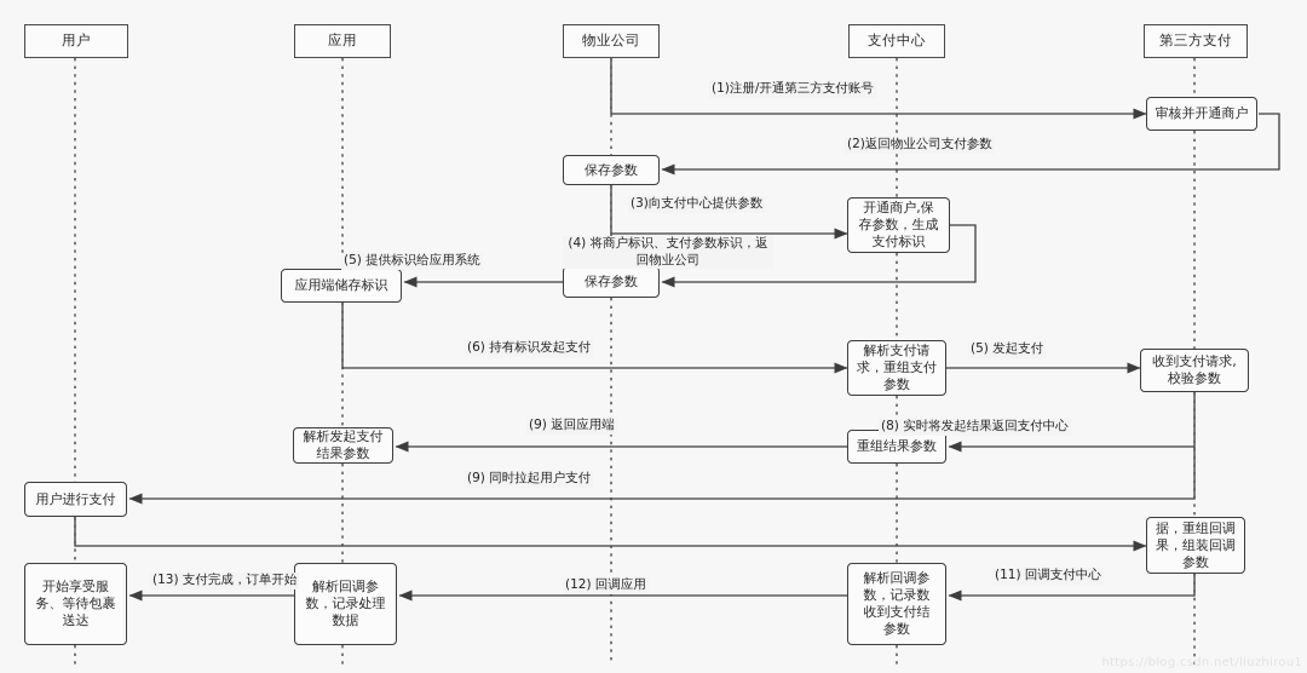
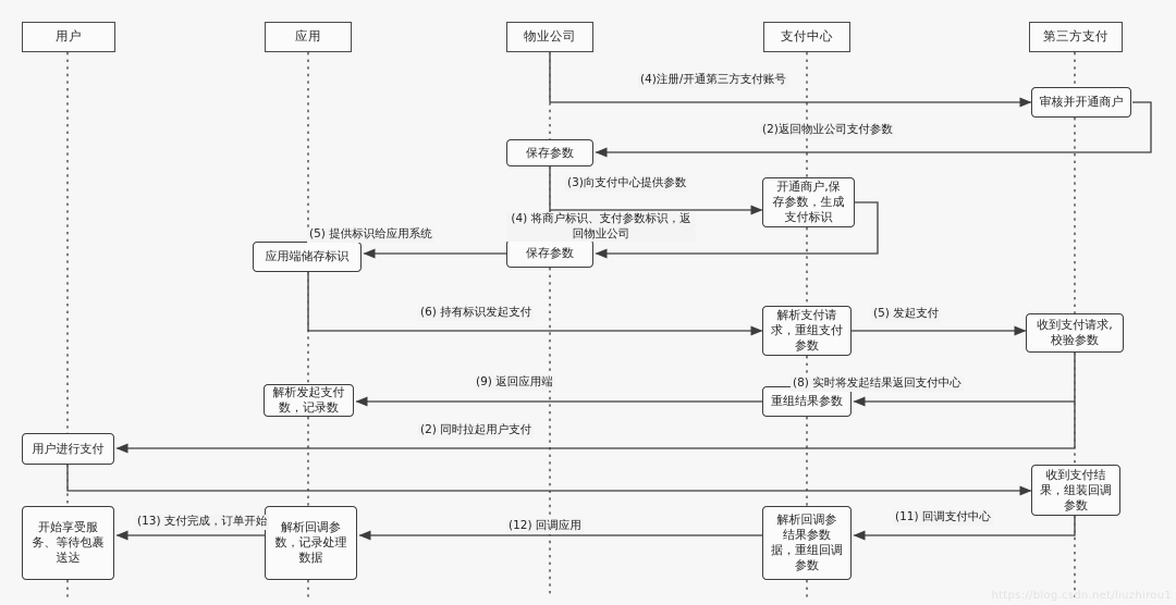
  用户
  应用
  物业公司
  支付中心
  第三方支付
  审核并开通商户
  保存参数
  开通商户,保
  存参数，生成
  支付标识
  应用端储存标识
  保存参数
  解析支付请
  求，重组支付
  参数
  收到支付请求,
  校验参数
  解析发起支付
- 结果参数
+ 数，记录数
  重组结果参数
  用户进行支付
- 据，重组回调
+ 收到支付结
  果，组装回调
  参数
  开始享受服
  务、等待包裹
  送达
  解析回调参
  数，记录处理
  数据
  解析回调参
- 数，记录数
+ 结果参数
- 收到支付结
+ 据，重组回调
  参数
- (1)注册/开通第三方支付账号
+ (4)注册/开通第三方支付账号
  (2)返回物业公司支付参数
  (3)向支付中心提供参数
  (4) 将商户标识、支付参数标识，返回物业公司
  (5) 提供标识给应用系统
  (6) 持有标识发起支付
  (5) 发起支付
  (8) 实时将发起结果返回支付中心
  (9) 返回应用端
- (9) 同时拉起用户支付
+ (2) 同时拉起用户支付
  (11) 回调支付中心
  (12) 回调应用
  (13) 支付完成，订单开始
  https://blog.csdn.net/liuzhirou1
